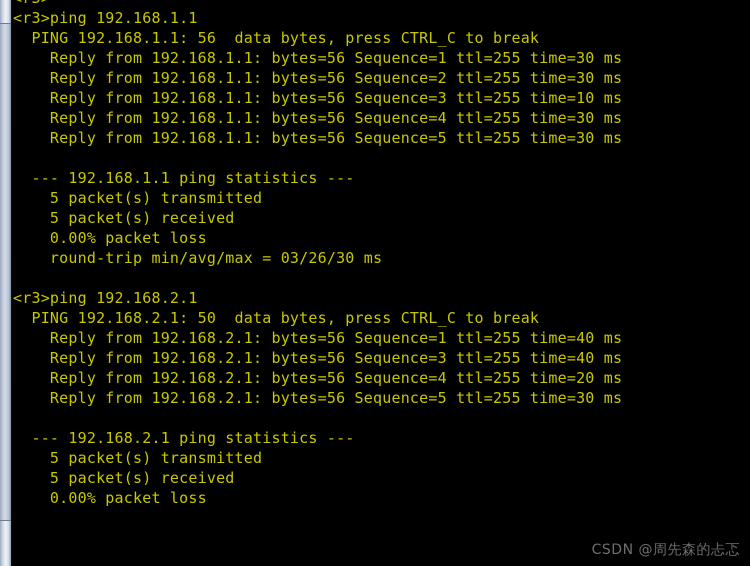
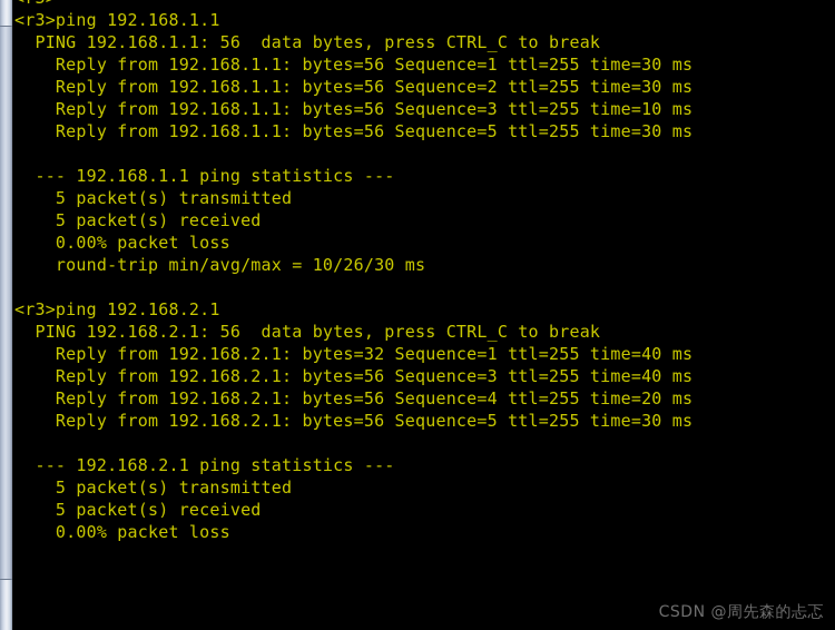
  <r3>ping 192.168.1.1
  PING 192.168.1.1: 56 data bytes, press CTRL_C to break
  Reply from 192.168.1.1: bytes=56 Sequence=1 ttl=255 time=30 ms
  Reply from 192.168.1.1: bytes=56 Sequence=2 ttl=255 time=30 ms
  Reply from 192.168.1.1: bytes=56 Sequence=3 ttl=255 time=10 ms
- Reply from 192.168.1.1: bytes=56 Sequence=4 ttl=255 time=30 ms
  Reply from 192.168.1.1: bytes=56 Sequence=5 ttl=255 time=30 ms
  --- 192.168.1.1 ping statistics ---
  5 packet(s) transmitted
  5 packet(s) received
  0.00% packet loss
- round-trip min/avg/max = 03/26/30 ms
+ round-trip min/avg/max = 10/26/30 ms
  <r3>ping 192.168.2.1
- PING 192.168.2.1: 50 data bytes, press CTRL_C to break
+ PING 192.168.2.1: 56 data bytes, press CTRL_C to break
- Reply from 192.168.2.1: bytes=56 Sequence=1 ttl=255 time=40 ms
+ Reply from 192.168.2.1: bytes=32 Sequence=1 ttl=255 time=40 ms
  Reply from 192.168.2.1: bytes=56 Sequence=3 ttl=255 time=40 ms
  Reply from 192.168.2.1: bytes=56 Sequence=4 ttl=255 time=20 ms
  Reply from 192.168.2.1: bytes=56 Sequence=5 ttl=255 time=30 ms
  --- 192.168.2.1 ping statistics ---
  5 packet(s) transmitted
  5 packet(s) received
  0.00% packet loss
  CSDN @周先森的忐忑
